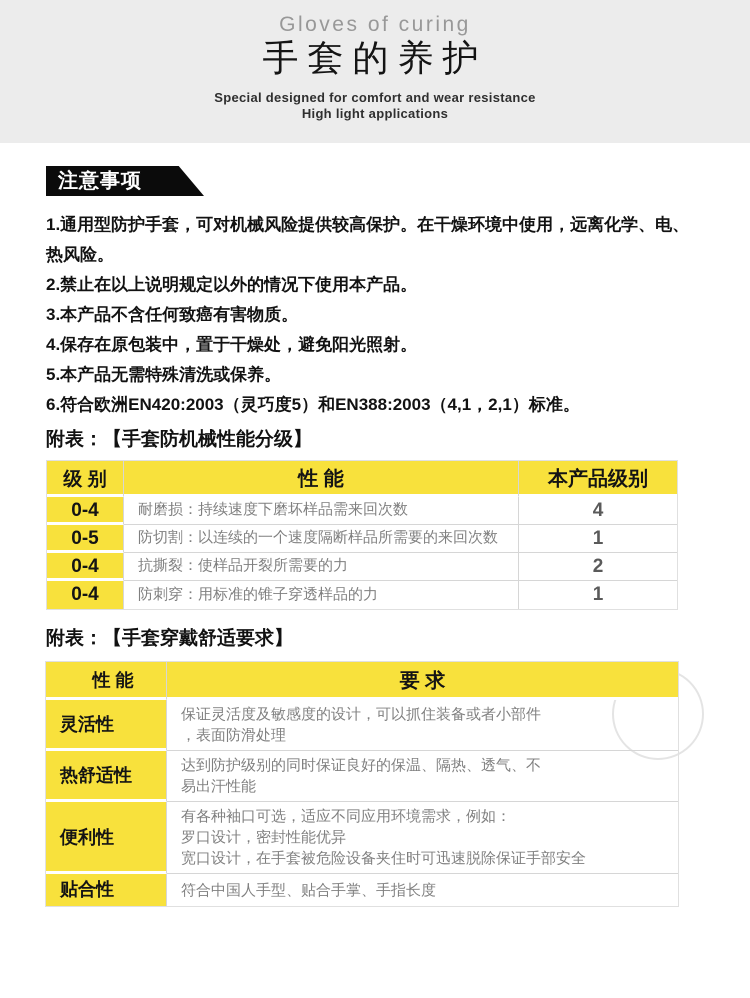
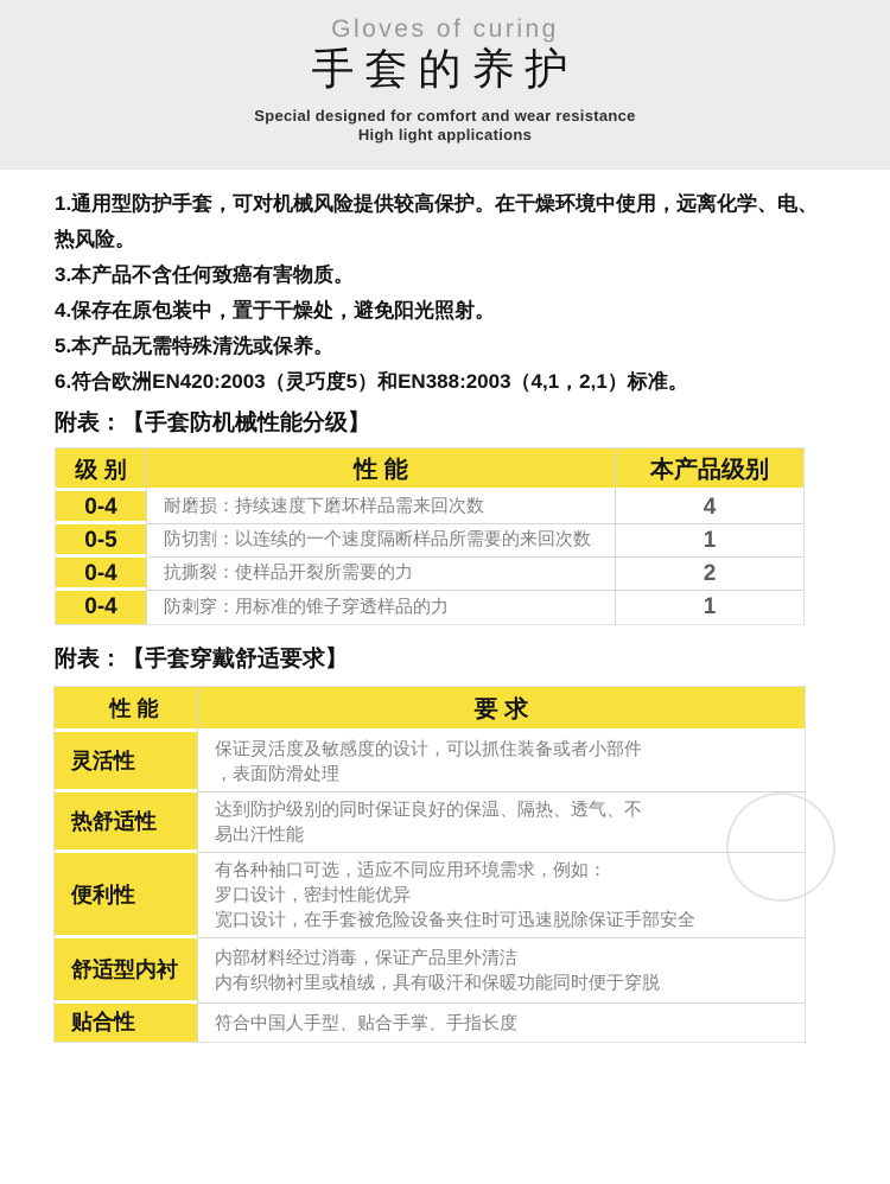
  Gloves of curing
  手套的养护
  Special designed for comfort and wear resistance
  High light applications
- 注意事项
  1.通用型防护手套，可对机械风险提供较高保护。在干燥环境中使用，远离化学、电、热风险。
- 2.禁止在以上说明规定以外的情况下使用本产品。
  3.本产品不含任何致癌有害物质。
  4.保存在原包装中，置于干燥处，避免阳光照射。
  5.本产品无需特殊清洗或保养。
  6.符合欧洲EN420:2003（灵巧度5）和EN388:2003（4,1，2,1）标准。
  附表：【手套防机械性能分级】
  级 别	性 能	本产品级别
  0-4	耐磨损：持续速度下磨坏样品需来回次数	4
  0-5	防切割：以连续的一个速度隔断样品所需要的来回次数	1
  0-4	抗撕裂：使样品开裂所需要的力	2
  0-4	防刺穿：用标准的锥子穿透样品的力	1
  附表：【手套穿戴舒适要求】
  性 能	要 求
  灵活性	保证灵活度及敏感度的设计，可以抓住装备或者小部件 ，表面防滑处理
  热舒适性	达到防护级别的同时保证良好的保温、隔热、透气、不 易出汗性能
  便利性	有各种袖口可选，适应不同应用环境需求，例如： 罗口设计，密封性能优异 宽口设计，在手套被危险设备夹住时可迅速脱除保证手部安全
+ 舒适型内衬	内部材料经过消毒，保证产品里外清洁 内有织物衬里或植绒，具有吸汗和保暖功能同时便于穿脱
  贴合性	符合中国人手型、贴合手掌、手指长度
